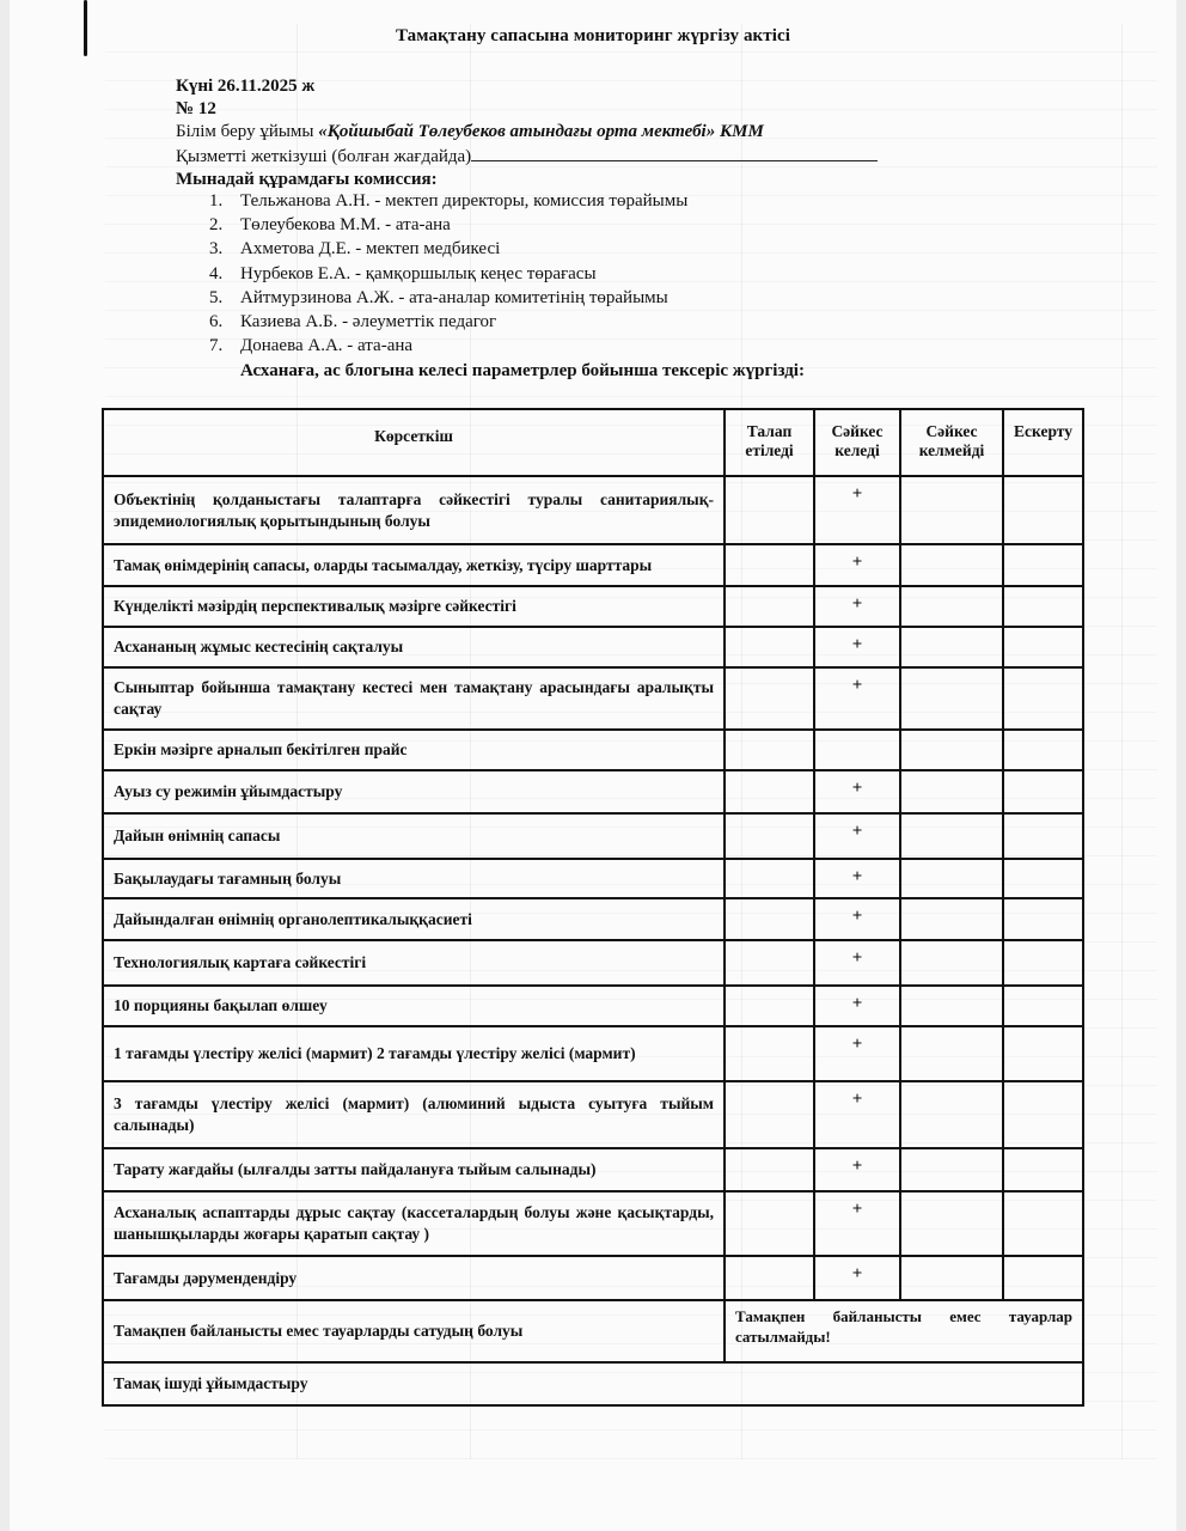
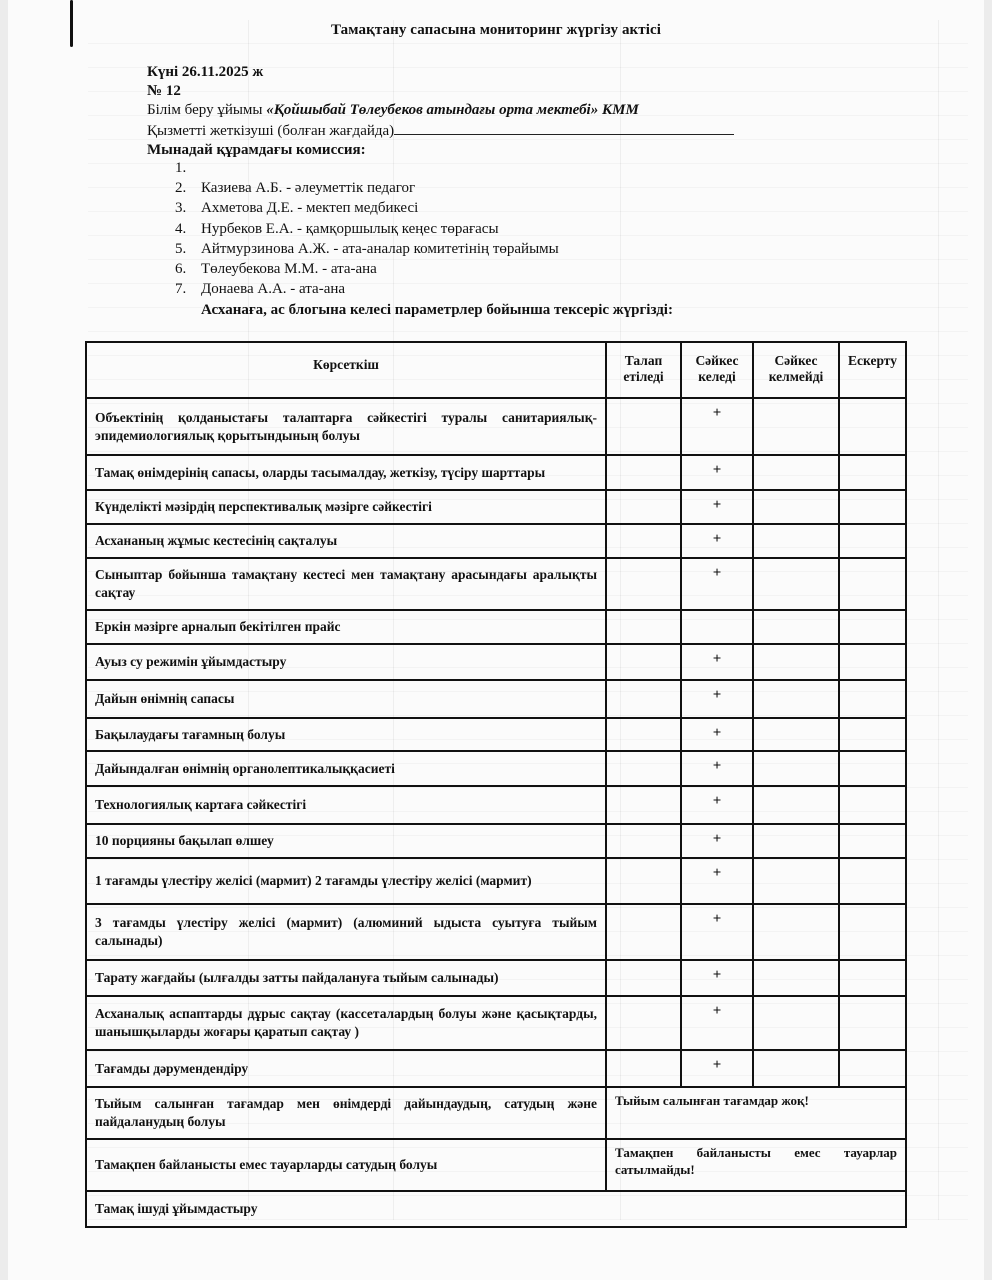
  Тамақтану сапасына мониторинг жүргізу актісі
  Күні 26.11.2025 ж
  № 12
  Білім беру ұйымы «Қойшыбай Төлеубеков атындағы орта мектебі» КММ
  Қызметті жеткізуші (болған жағдайда)
  Мынадай құрамдағы комиссия:
  1.
- Тельжанова А.Н. - мектеп директоры, комиссия төрайымы
  2.
- Төлеубекова М.М. - ата-ана
+ Казиева А.Б. - әлеуметтік педагог
  3.
  Ахметова Д.Е. - мектеп медбикесі
  4.
  Нурбеков Е.А. - қамқоршылық кеңес төрағасы
  5.
  Айтмурзинова А.Ж. - ата-аналар комитетінің төрайымы
  6.
- Казиева А.Б. - әлеуметтік педагог
+ Төлеубекова М.М. - ата-ана
  7.
  Донаева А.А. - ата-ана
  Асханаға, ас блогына келесі параметрлер бойынша тексеріс жүргізді:
  Көрсеткіш	Талап етіледі	Сәйкес келеді	Сәйкес келмейді	Ескерту
  Объектінің қолданыстағы талаптарға сәйкестігі туралы санитариялық-эпидемиологиялық қорытындының болуы		+
  Тамақ өнімдерінің сапасы, оларды тасымалдау, жеткізу, түсіру шарттары		+
  Күнделікті мәзірдің перспективалық мәзірге сәйкестігі		+
  Асхананың жұмыс кестесінің сақталуы		+
  Сыныптар бойынша тамақтану кестесі мен тамақтану арасындағы аралықты сақтау		+
  Еркін мәзірге арналып бекітілген прайс
  Ауыз су режимін ұйымдастыру		+
  Дайын өнімнің сапасы		+
  Бақылаудағы тағамның болуы		+
  Дайындалған өнімнің органолептикалыққасиеті		+
  Технологиялық картаға сәйкестігі		+
  10 порцияны бақылап өлшеу		+
  1 тағамды үлестіру желісі (мармит) 2 тағамды үлестіру желісі (мармит)		+
  3 тағамды үлестіру желісі (мармит) (алюминий ыдыста суытуға тыйым салынады)		+
  Тарату жағдайы (ылғалды затты пайдалануға тыйым салынады)		+
  Асханалық аспаптарды дұрыс сақтау (кассеталардың болуы және қасықтарды, шанышқыларды жоғары қаратып сақтау )		+
  Тағамды дәрумендендіру		+
+ Тыйым салынған тағамдар мен өнімдерді дайындаудың, сатудың және пайдаланудың болуы	Тыйым салынған тағамдар жоқ!
  Тамақпен байланысты емес тауарларды сатудың болуы	Тамақпен байланысты емес тауарлар сатылмайды!
  Тамақ ішуді ұйымдастыру
